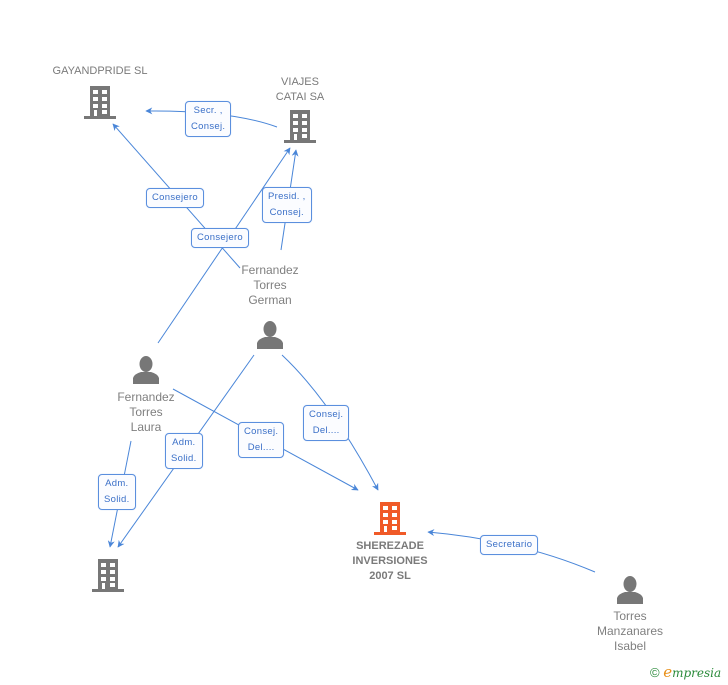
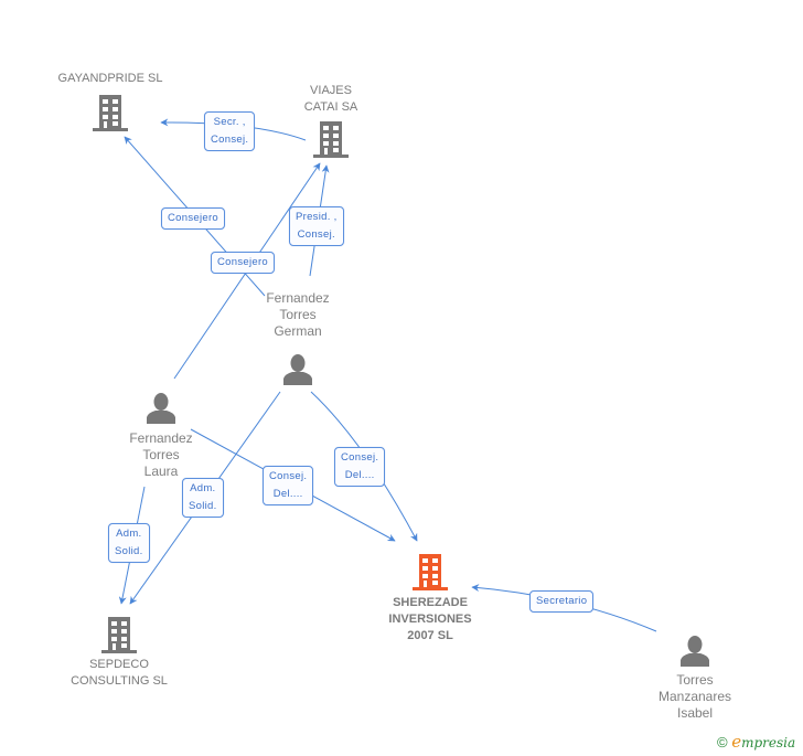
  Secr. ,
  Consej.
  Consejero
  Consejero
  Presid. ,
  Consej.
  Adm.
  Solid.
  Adm.
  Solid.
  Consej.
  Del....
  Consej.
  Del....
  Secretario
  GAYANDPRIDE SL
  VIAJES
  CATAI SA
  Fernandez
  Torres
  German
  Fernandez
  Torres
  Laura
+ SEPDECO
+ CONSULTING SL
  SHEREZADE
  INVERSIONES
  2007 SL
  Torres
  Manzanares
  Isabel
  © empresia
